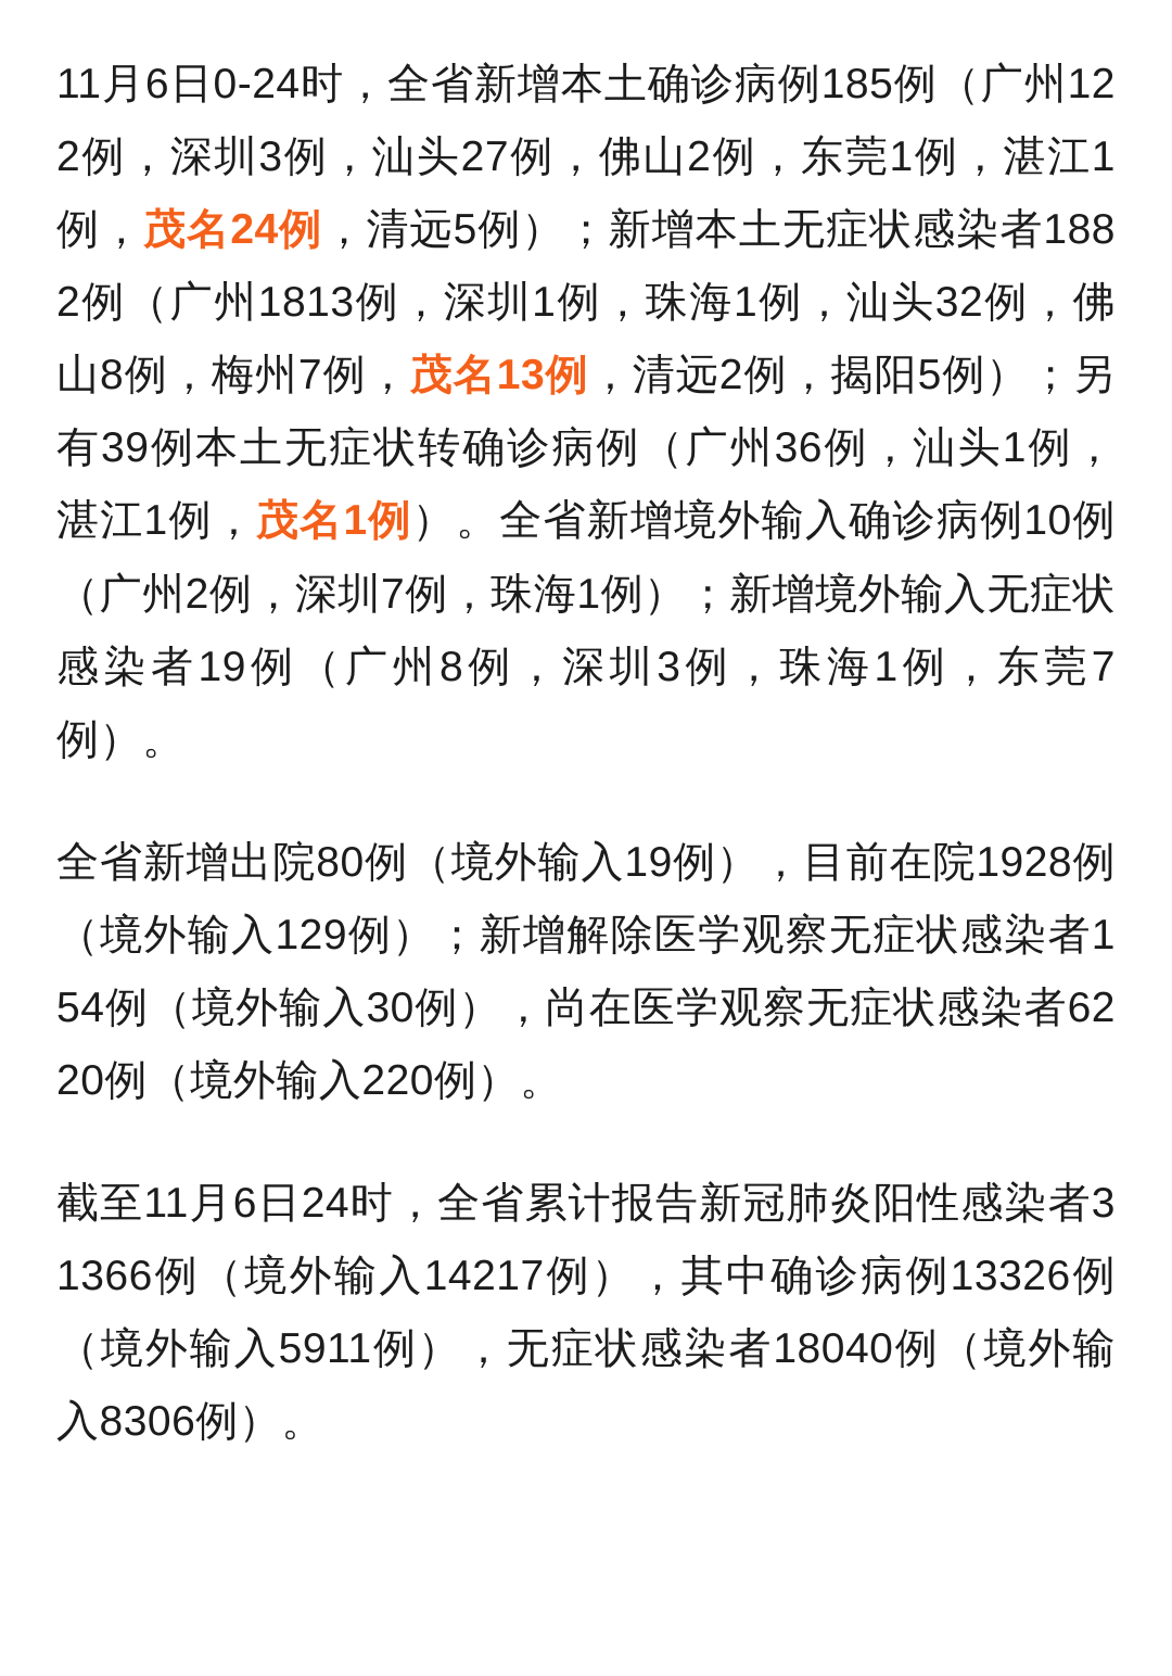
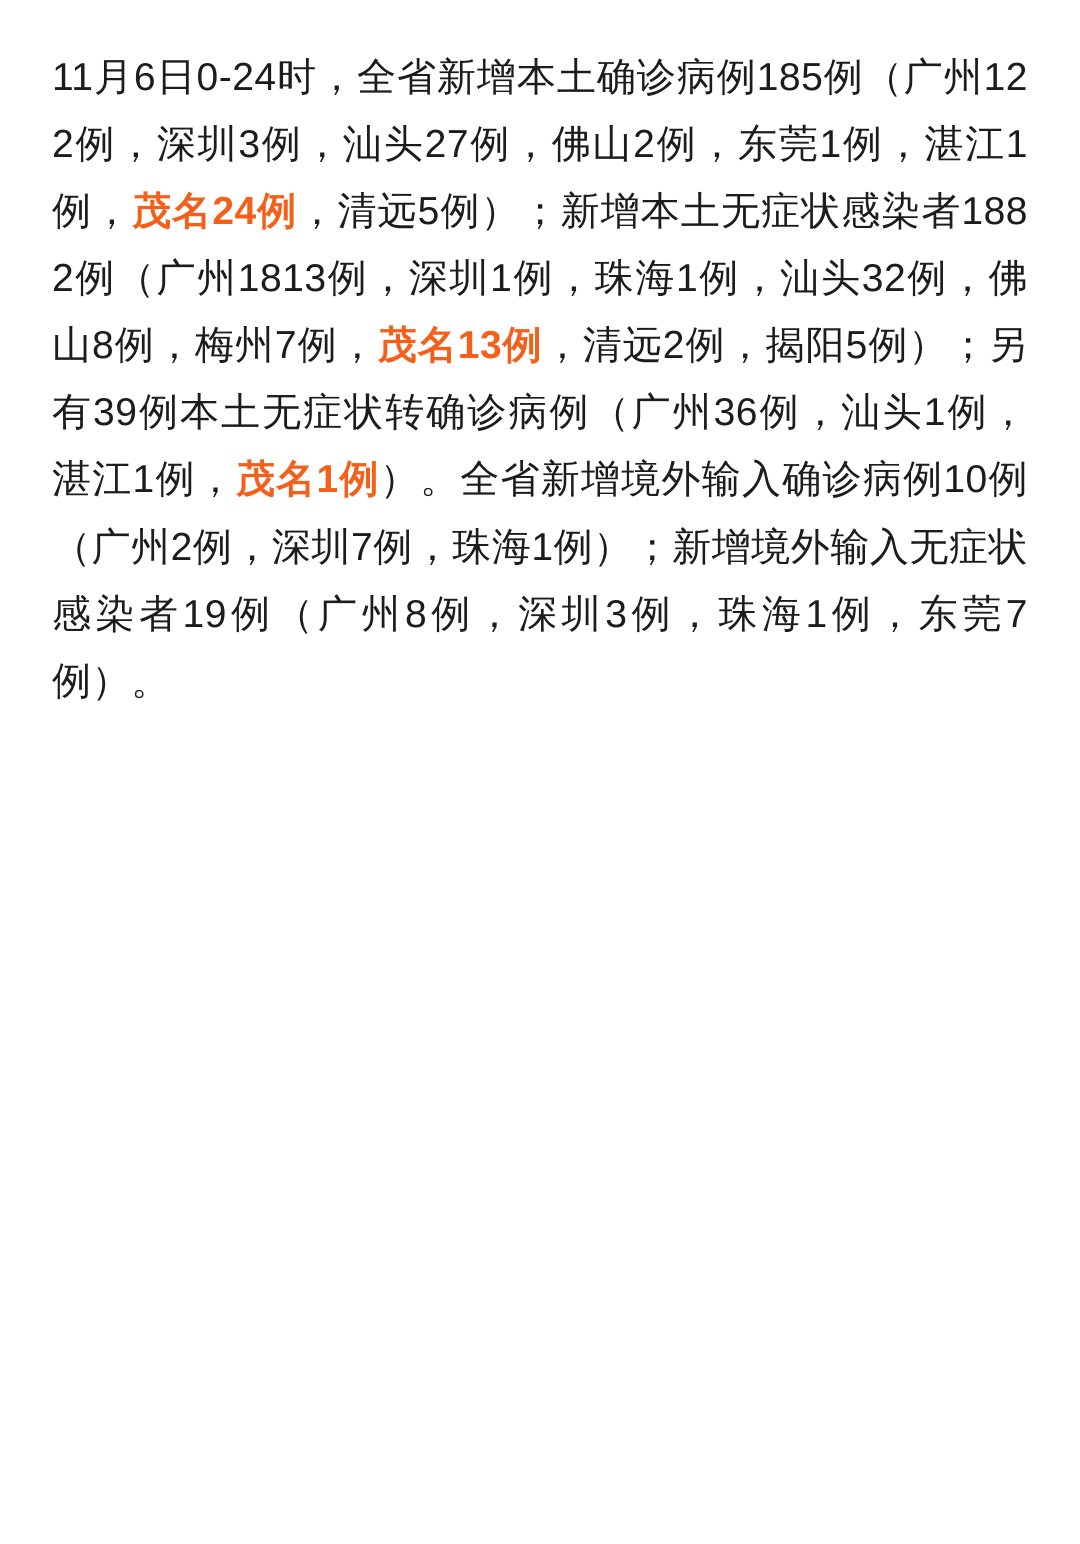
  11月6日0-24时，全省新增本土确诊病例185例（广州122例，深圳3例，汕头27例，佛山2例，东莞1例，湛江1例，茂名24例，清远5例）；新增本土无症状感染者1882例（广州1813例，深圳1例，珠海1例，汕头32例，佛山8例，梅州7例，茂名13例，清远2例，揭阳5例）；另有39例本土无症状转确诊病例（广州36例，汕头1例，湛江1例，茂名1例）。全省新增境外输入确诊病例10例（广州2例，深圳7例，珠海1例）；新增境外输入无症状感染者19例（广州8例，深圳3例，珠海1例，东莞7例）。
- 全省新增出院80例（境外输入19例），目前在院1928例（境外输入129例）；新增解除医学观察无症状感染者154例（境外输入30例），尚在医学观察无症状感染者6220例（境外输入220例）。
- 截至11月6日24时，全省累计报告新冠肺炎阳性感染者31366例（境外输入14217例），其中确诊病例13326例（境外输入5911例），无症状感染者18040例（境外输入8306例）。
